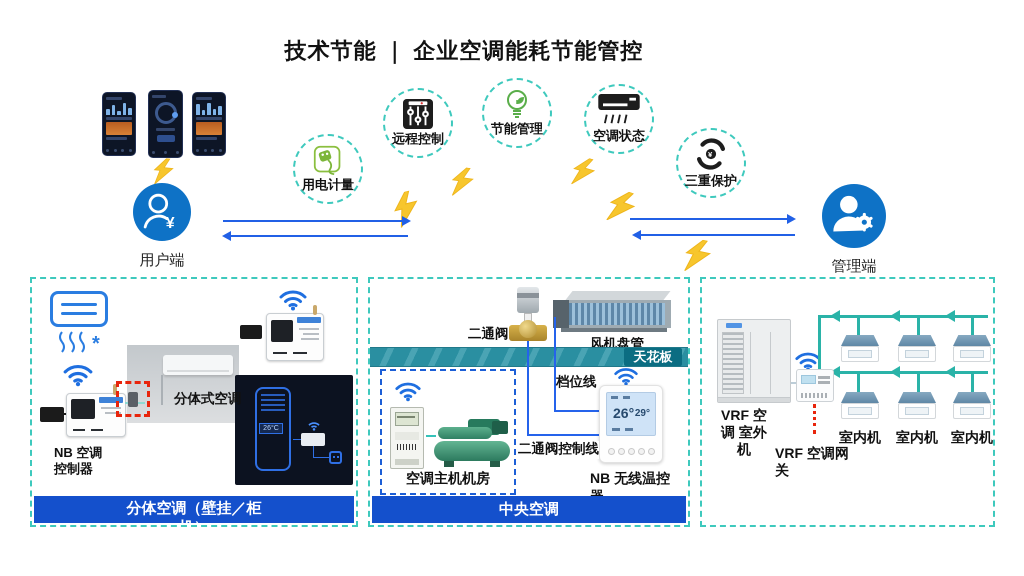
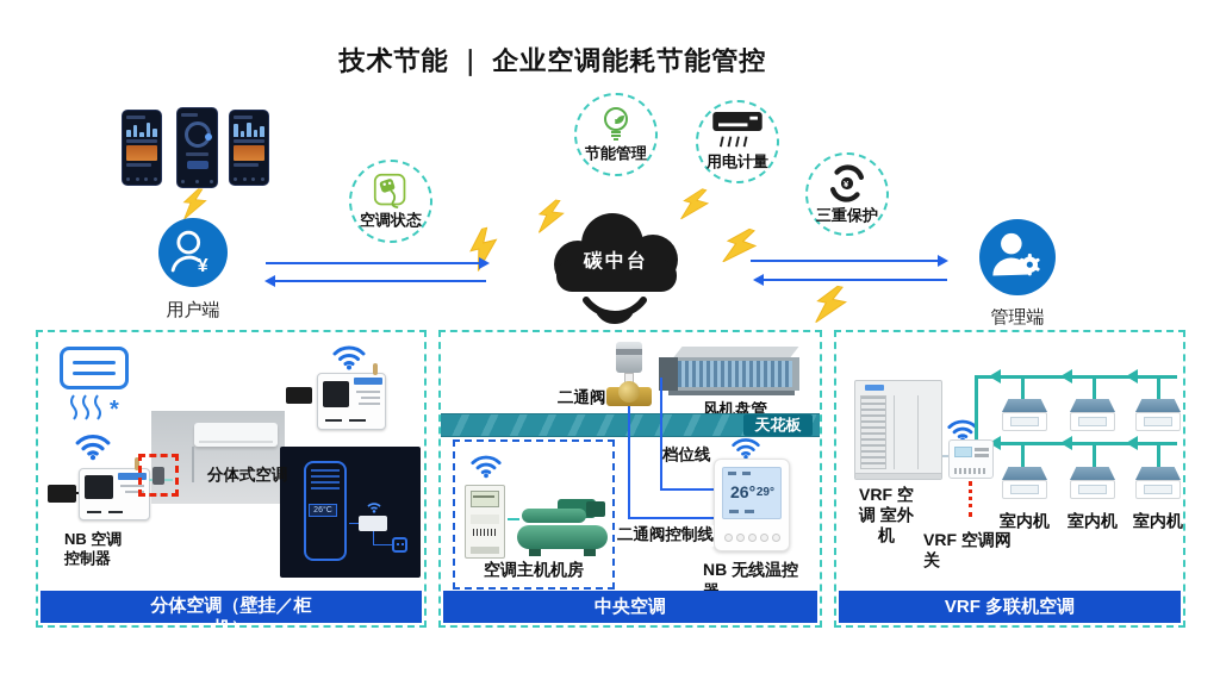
  技术节能 ｜ 企业空调能耗节能管控
  ¥
  用户端
  管理端
- 用电计量
+ 空调状态
- 远程控制
  节能管理
- 空调状态
+ 用电计量
  ¥
  三重保护
+ 碳中台
  *
  NB 空调控制器
  分体式空调
  分体空调（壁挂／柜
  二通阀
  风机盘管
  天花板
  空调主机机房
  档位线
  26°
  29°
  二通阀控制线
  NB 无线温控
  中央空调
  VRF 空调 室外机
  VRF 空调网关
  室内机
  室内机
  室内机
+ VRF 多联机空调
